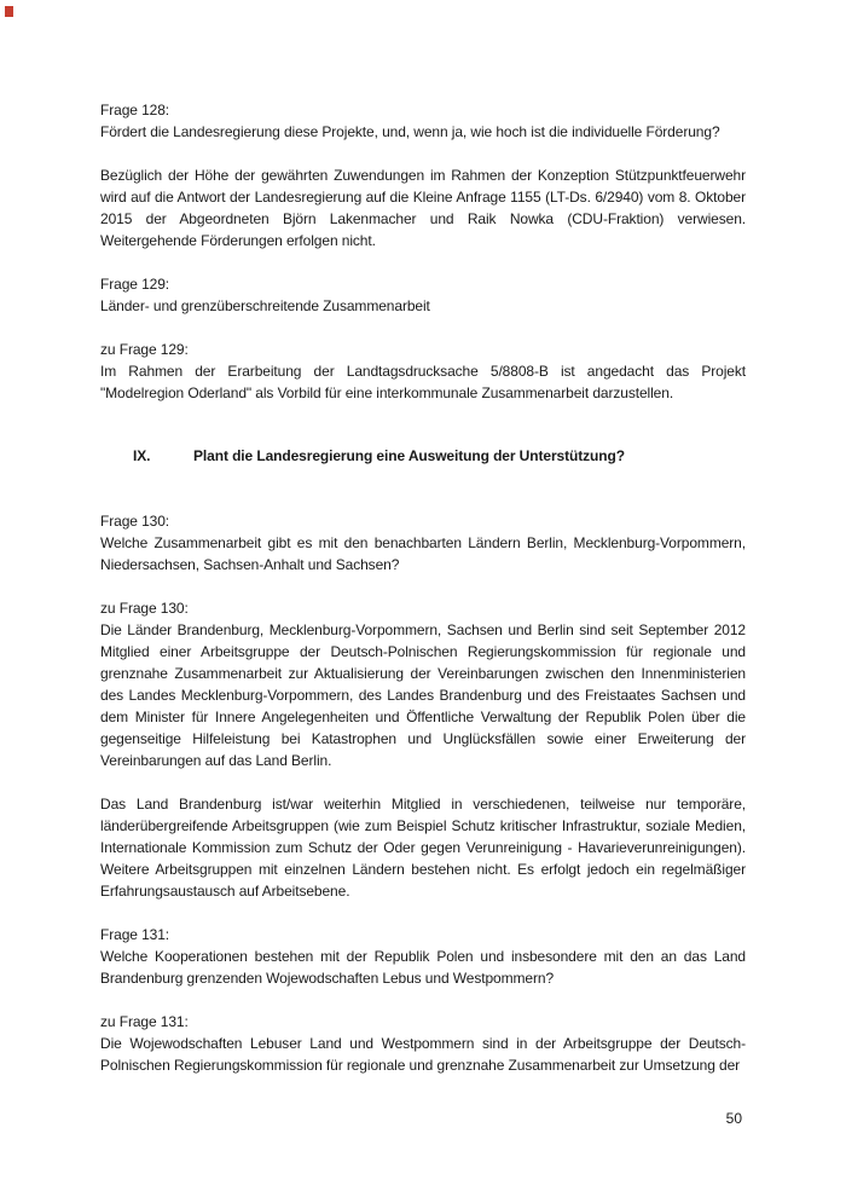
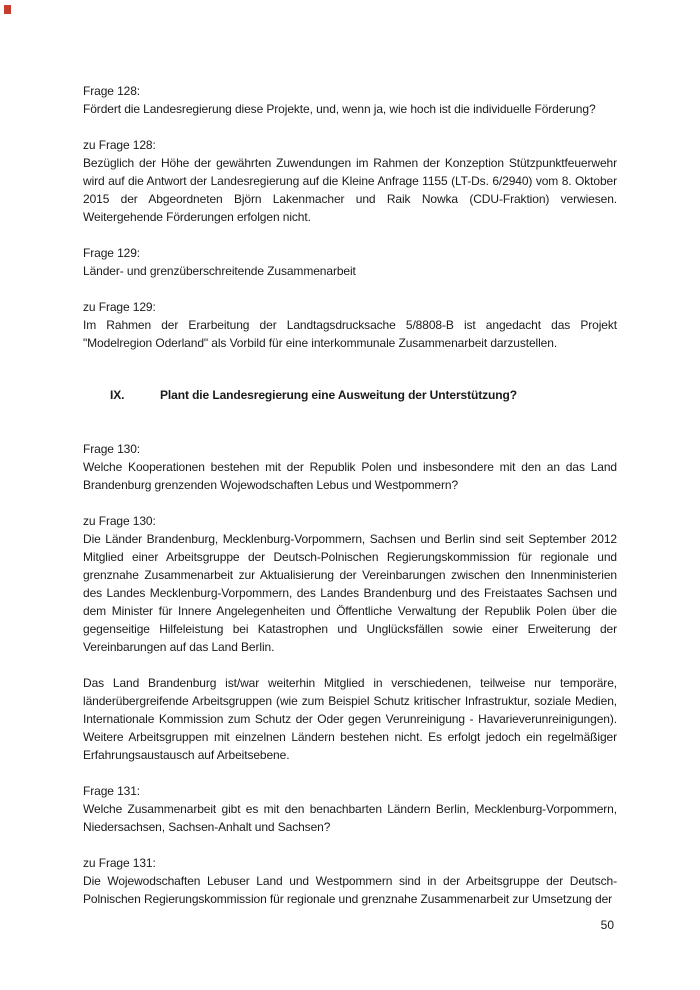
  Frage 128:
  Fördert die Landesregierung diese Projekte, und, wenn ja, wie hoch ist die individuelle Förderung?
+ zu Frage 128:
  Bezüglich der Höhe der gewährten Zuwendungen im Rahmen der Konzeption Stützpunktfeuerwehr wird auf die Antwort der Landesregierung auf die Kleine Anfrage 1155 (LT-Ds. 6/2940) vom 8. Oktober 2015 der Abgeordneten Björn Lakenmacher und Raik Nowka (CDU-Fraktion) verwiesen. Weitergehende Förderungen erfolgen nicht.
  Frage 129:
  Länder- und grenzüberschreitende Zusammenarbeit
  zu Frage 129:
  Im Rahmen der Erarbeitung der Landtagsdrucksache 5/8808-B ist angedacht das Projekt "Modelregion Oderland" als Vorbild für eine interkommunale Zusammenarbeit darzustellen.
  IX.
  Plant die Landesregierung eine Ausweitung der Unterstützung?
  Frage 130:
- Welche Zusammenarbeit gibt es mit den benachbarten Ländern Berlin, Mecklenburg-Vorpommern, Niedersachsen, Sachsen-Anhalt und Sachsen?
+ Welche Kooperationen bestehen mit der Republik Polen und insbesondere mit den an das Land Brandenburg grenzenden Wojewodschaften Lebus und Westpommern?
  zu Frage 130:
  Die Länder Brandenburg, Mecklenburg-Vorpommern, Sachsen und Berlin sind seit September 2012 Mitglied einer Arbeitsgruppe der Deutsch-Polnischen Regierungskommission für regionale und grenznahe Zusammenarbeit zur Aktualisierung der Vereinbarungen zwischen den Innenministerien des Landes Mecklenburg-Vorpommern, des Landes Brandenburg und des Freistaates Sachsen und dem Minister für Innere Angelegenheiten und Öffentliche Verwaltung der Republik Polen über die gegenseitige Hilfeleistung bei Katastrophen und Unglücksfällen sowie einer Erweiterung der Vereinbarungen auf das Land Berlin.
  Das Land Brandenburg ist/war weiterhin Mitglied in verschiedenen, teilweise nur temporäre, länderübergreifende Arbeitsgruppen (wie zum Beispiel Schutz kritischer Infrastruktur, soziale Medien, Internationale Kommission zum Schutz der Oder gegen Verunreinigung - Havarieverunreinigungen). Weitere Arbeitsgruppen mit einzelnen Ländern bestehen nicht. Es erfolgt jedoch ein regelmäßiger Erfahrungsaustausch auf Arbeitsebene.
  Frage 131:
- Welche Kooperationen bestehen mit der Republik Polen und insbesondere mit den an das Land Brandenburg grenzenden Wojewodschaften Lebus und Westpommern?
+ Welche Zusammenarbeit gibt es mit den benachbarten Ländern Berlin, Mecklenburg-Vorpommern, Niedersachsen, Sachsen-Anhalt und Sachsen?
  zu Frage 131:
  Die Wojewodschaften Lebuser Land und Westpommern sind in der Arbeitsgruppe der Deutsch-Polnischen Regierungskommission für regionale und grenznahe Zusammenarbeit zur Umsetzung der
  50
